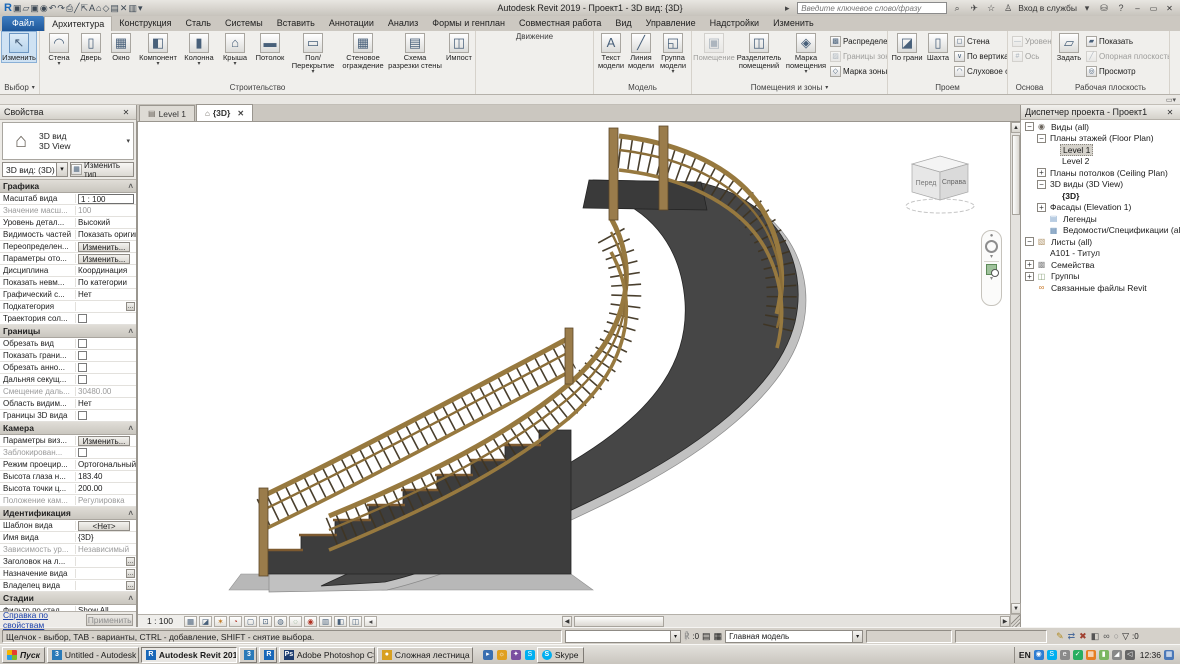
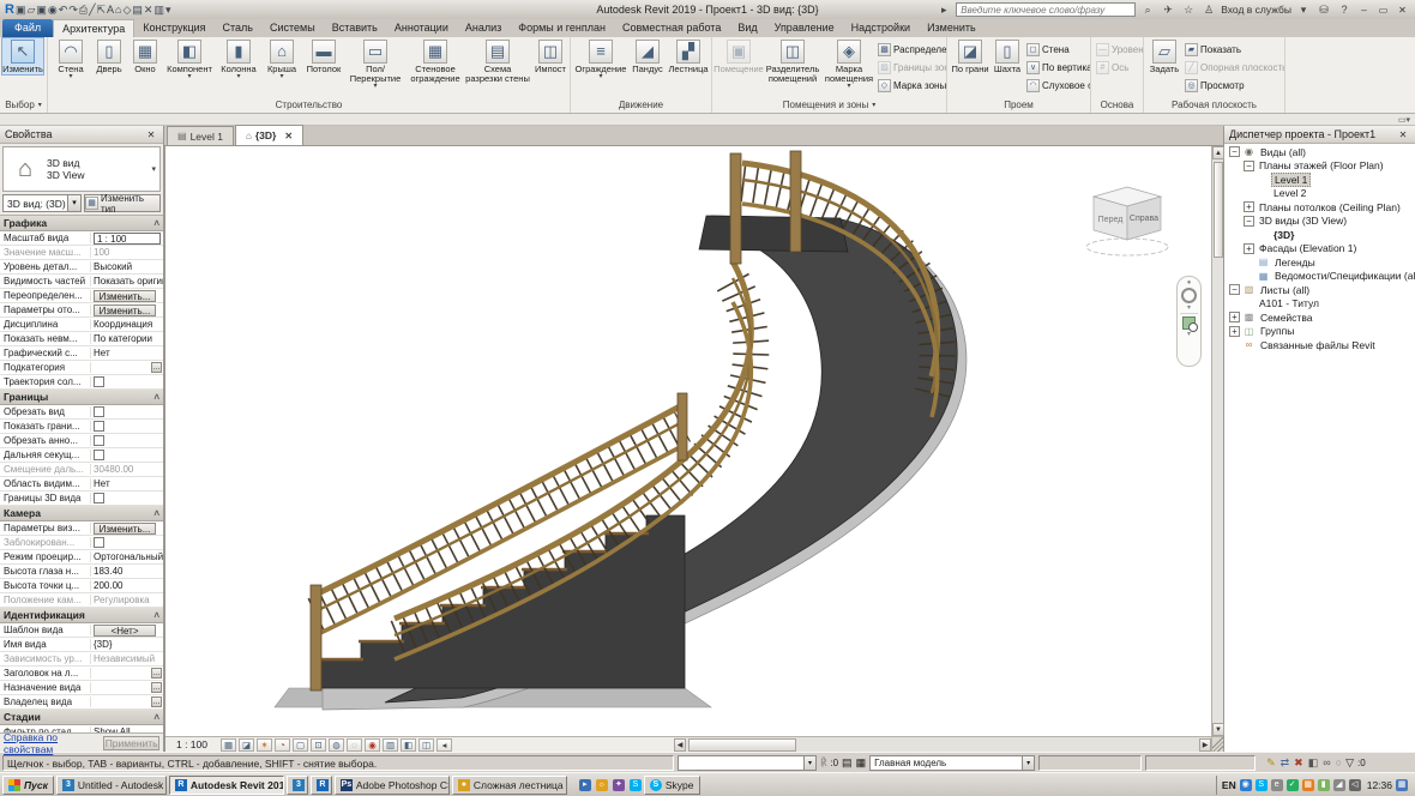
  Autodesk Revit 2019 - Проект1 - 3D вид: {3D}
  R▣▱▣◉↶↷⎙╱⇱A⌂◇▤✕▥▾
  ▸
  Введите ключевое слово/фразу
  ⌕
  ✈
  ☆
  ♙
  Вход в службы
  ▾
  ⛁
  ?
  –
  ▭
  ✕
  Файл
  Архитектура
  Конструкция
  Сталь
  Системы
  Вставить
  Аннотации
  Анализ
  Формы и генплан
  Совместная работа
  Вид
  Управление
  Надстройки
  Изменить
  ↖
  Изменить
  Выбор
  ◠
  Стена
  ▯
  Дверь
  ▦
  Окно
  ◧
  Компонент
  ▮
  Колонна
  ⌂
  Крыша
  ▬
  Потолок
  ▭
  Пол/Перекрытие
  ▦
  Стеновое ограждение
  ▤
  Схема разрезки стены
  ◫
  Импост
  Строительство
+ ≡
+ Ограждение
+ ◢
+ Пандус
+ ▞
+ Лестница
  Движение
- A
- Текст модели
- ╱
- Линия модели
- ◱
- Группа модели
- Модель
  ▣
  Помещение
  ◫
  Разделитель помещений
  ◈
  Марка помещения
  Распределе
  Границы зо
  Марка зоны
  Помещения и зоны
  ◪
  По грани
  ▯
  Шахта
  Стена
  По вертика
  Проем
  Уровен
  Ось
  Основа
  ▱
  Задать
  Показать
  Опорная плоскост
  Просмотр
  Рабочая плоскость
  Свойства
  ✕
  ⌂
  3D вид
  3D View
  3D вид: (3D)
  Изменить тип
  Графика
  ˄
  Масштаб вида
  1 : 100
  Значение масш...
  100
  Уровень детал...
  Высокий
  Видимость частей
  Показать ориги
  Переопределен...
  Изменить...
  Параметры ото...
  Изменить...
  Дисциплина
  Координация
  Показать невм...
  По категории
  Графический с...
  Нет
  Подкатегория
  Траектория сол...
  Границы
  ˄
  Обрезать вид
  Показать грани...
  Обрезать анно...
  Дальняя секущ...
  Смещение даль...
  30480.00
  Область видим...
  Нет
  Границы 3D вида
  Камера
  ˄
  Параметры виз...
  Изменить...
  Заблокирован...
  Режим проецир...
  Ортогональный
  Высота глаза н...
  183.40
  Высота точки ц...
  200.00
  Положение кам...
  Регулировка
  Идентификация
  ˄
  Шаблон вида
  <Нет>
  Имя вида
  {3D}
  Зависимость ур...
  Независимый
  Заголовок на л...
  Назначение вида
  Владелец вида
  Стадии
  ˄
  Справка по свойствам
  Применить
  ▤
  Level 1
  ⌂
  {3D}
  ✕
  1 : 100
  ▦
  ◪
  ✶
  ◔
  ▢
  ⊡
  ◍
  ◌
  ◉
  ▥
  ◧
  ◫
  ◂
  Диспетчер проекта - Проект1
  ✕
  −
  ◉
  Виды (all)
  −
  Планы этажей (Floor Plan)
  Level 1
  Level 2
  +
  Планы потолков (Ceiling Plan)
  −
  3D виды (3D View)
  {3D}
  +
  Фасады (Elevation 1)
  ▤
  Легенды
  ▦
  Ведомости/Спецификации (al
  −
  ▧
  Листы (all)
  A101 - Титул
  +
  ▩
  Семейства
  +
  ◫
  Группы
  ∞
  Связанные файлы Revit
  Щелчок - выбор, TAB - варианты, CTRL - добавление, SHIFT - снятие выбора.
  ℟
  :0
  ▤
  ▦
  Главная модель
  ✎
  ⇄
  ✖
  ◧
  ∞
  ○
  ▽
  :0
  Пуск
  Untitled - Autodesk
  Autodesk Revit 201
  Adobe Photoshop C
  Сложная лестница
  Skype
  EN
  12:36
